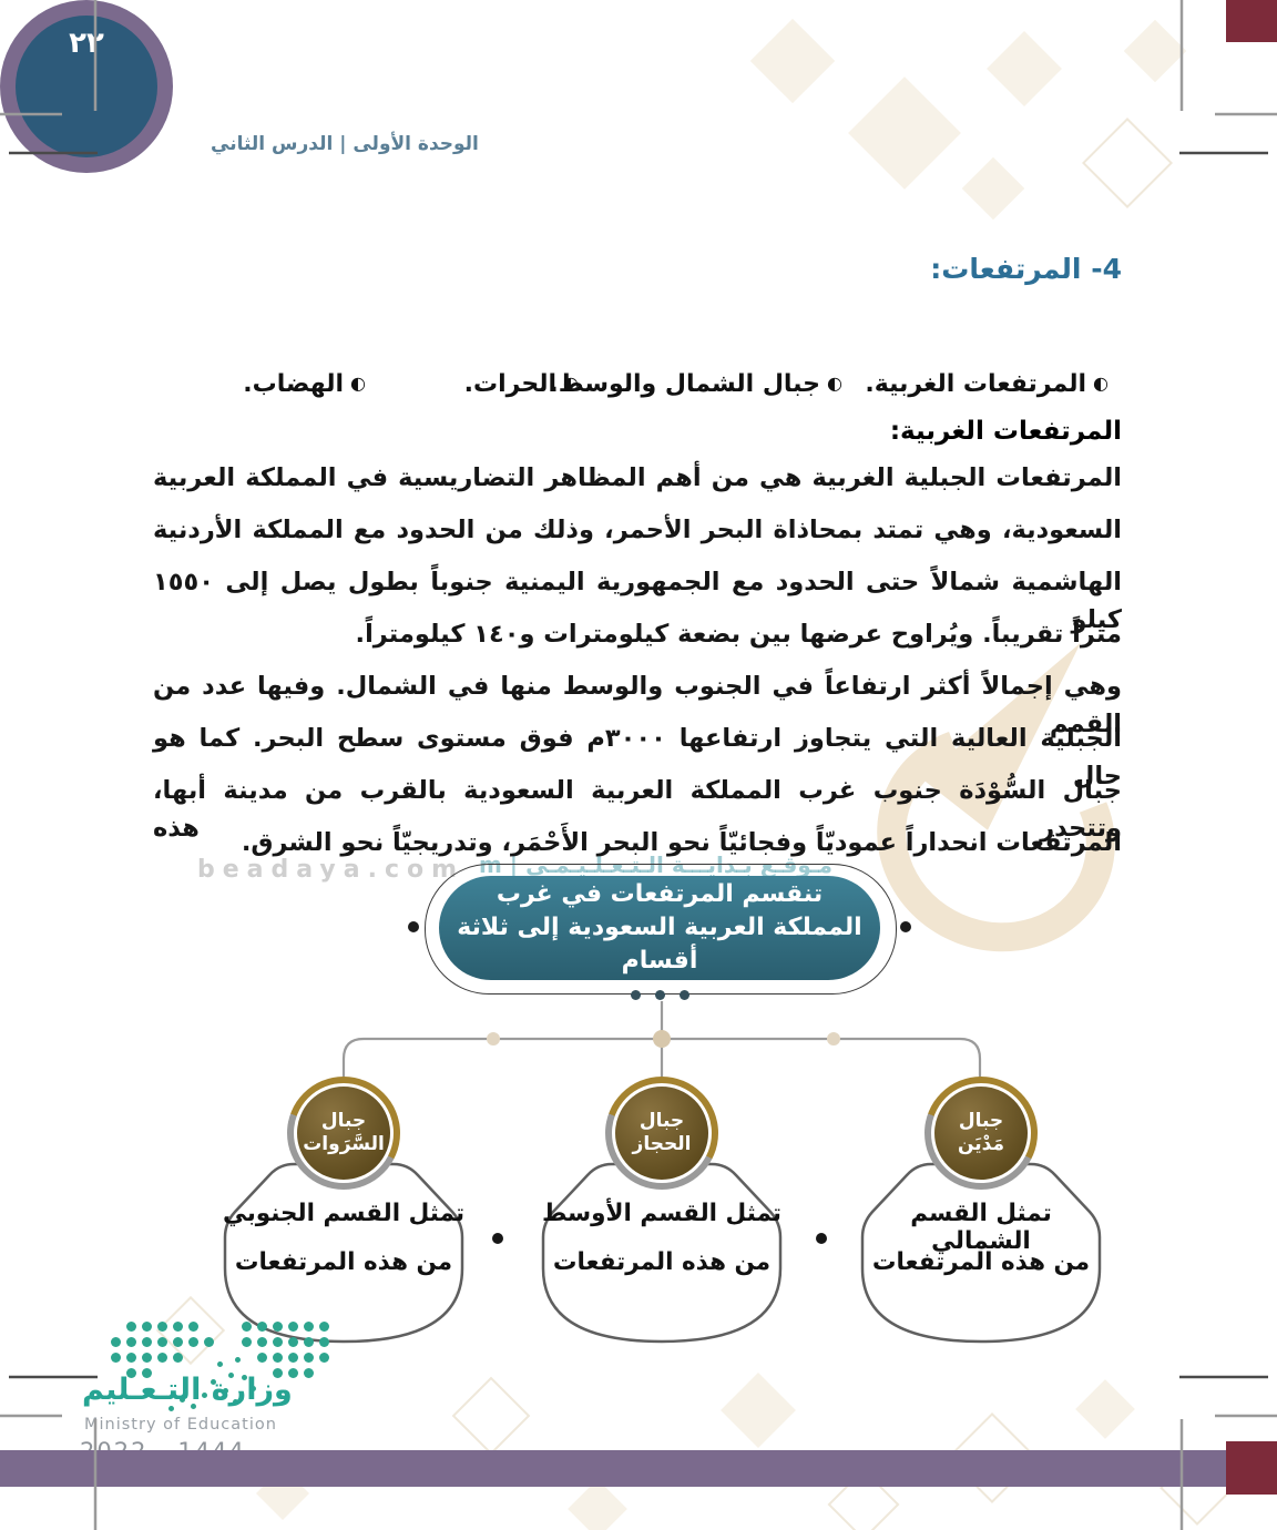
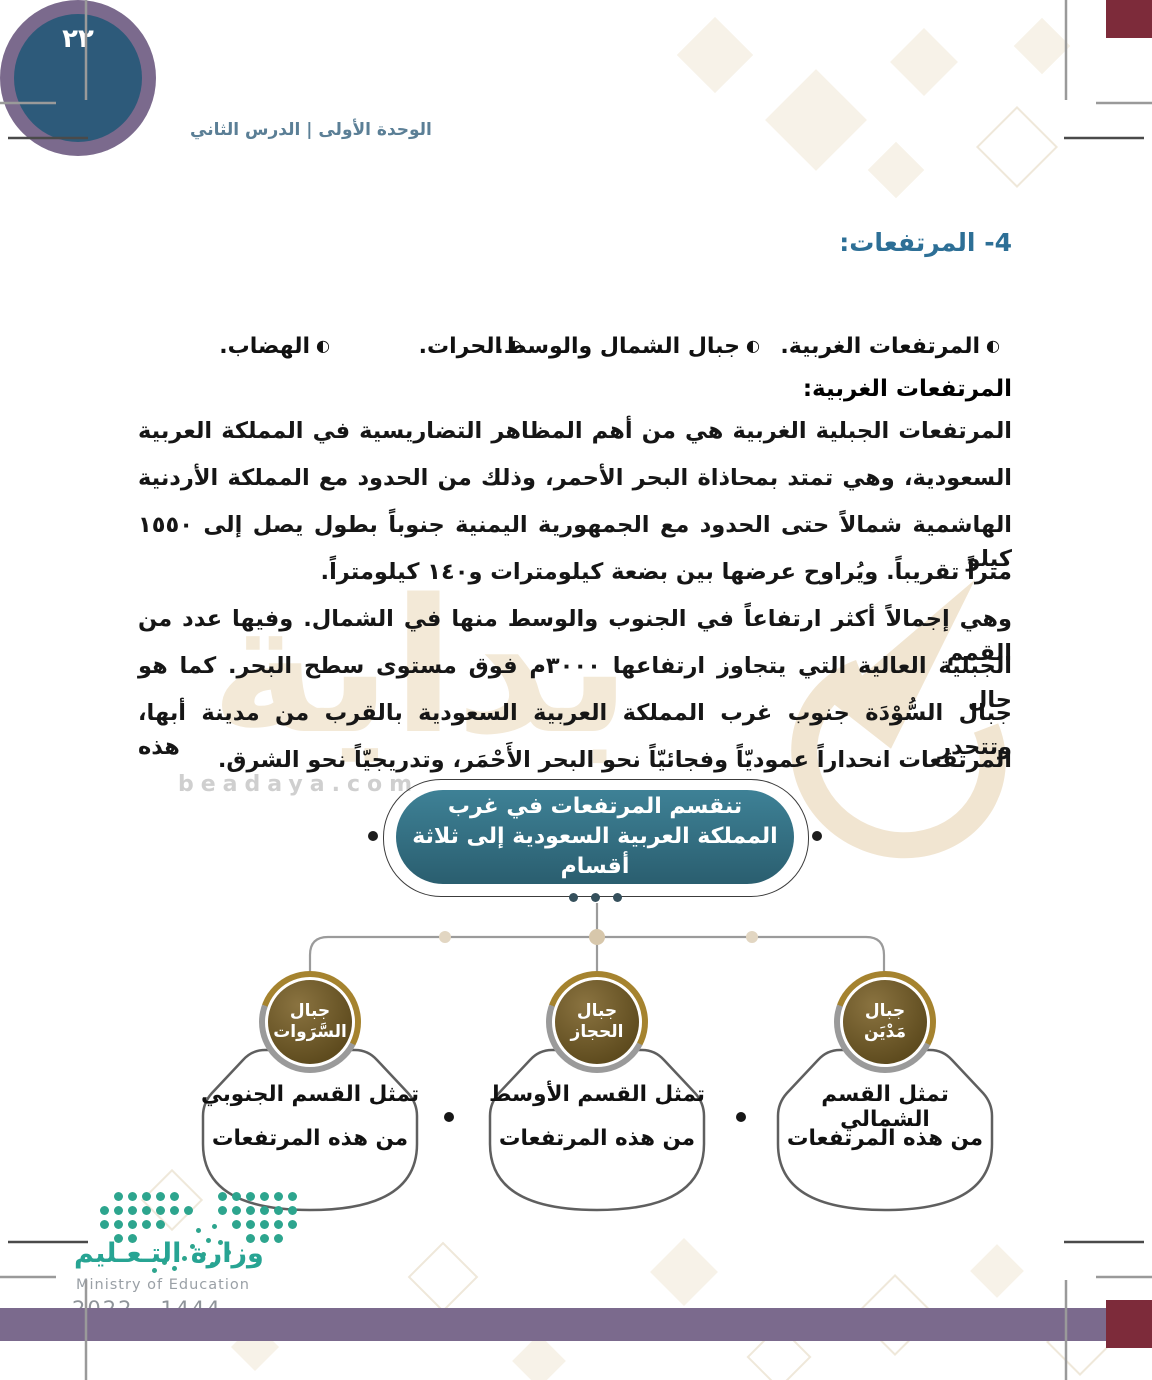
+ بداية
  beadaya.com
- مـوقـع بـدايـــة الـتـعـلـيـمـي | m
  الوحدة الأولى | الدرس الثاني
  4- المرتفعات:
  ◐المرتفعات الغربية.
  ◐جبال الشمال والوسط.
  ◐الحرات.
  ◐الهضاب.
  المرتفعات الغربية:
  المرتفعات الجبلية الغربية هي من أهم المظاهر التضاريسية في المملكة العربية
  السعودية، وهي تمتد بمحاذاة البحر الأحمر، وذلك من الحدود مع المملكة الأردنية
  الهاشمية شمالاً حتى الحدود مع الجمهورية اليمنية جنوباً بطول يصل إلى ١٥٥٠ كيلو
  متراً تقريباً. ويُراوح عرضها بين بضعة كيلومترات و١٤٠ كيلومتراً.
  وهي إجمالاً أكثر ارتفاعاً في الجنوب والوسط منها في الشمال. وفيها عدد من القمم
  الجبلية العالية التي يتجاوز ارتفاعها ٣٠٠٠م فوق مستوى سطح البحر. كما هو حال
  جبال السُّوْدَة جنوب غرب المملكة العربية السعودية بالقرب من مدينة أبها، وتتحدر هذه
  المرتفعات انحداراً عموديّاً وفجائيّاً نحو البحر الأَحْمَر، وتدريجيّاً نحو الشرق.
  تنقسم المرتفعات في غرب
  المملكة العربية السعودية إلى ثلاثة أقسام
  جبال
  مَدْيَن
  تمثل القسم الشمالي
  من هذه المرتفعات
  جبال
  الحجاز
  تمثل القسم الأوسط
  من هذه المرتفعات
  جبال
  السَّرَوات
  تمثل القسم الجنوبي
  من هذه المرتفعات
  وزارة التـعـليم
  Ministry of Education
